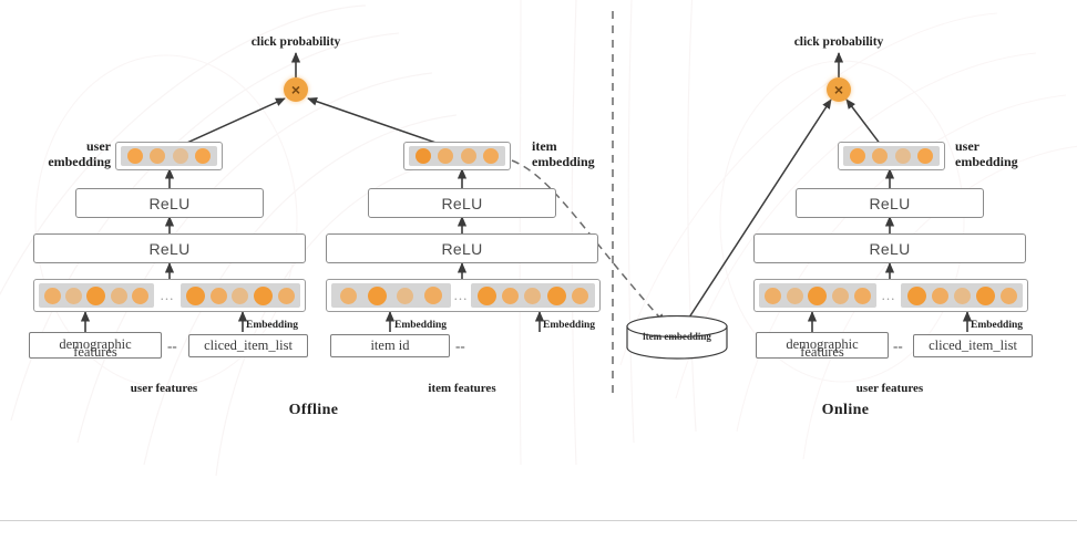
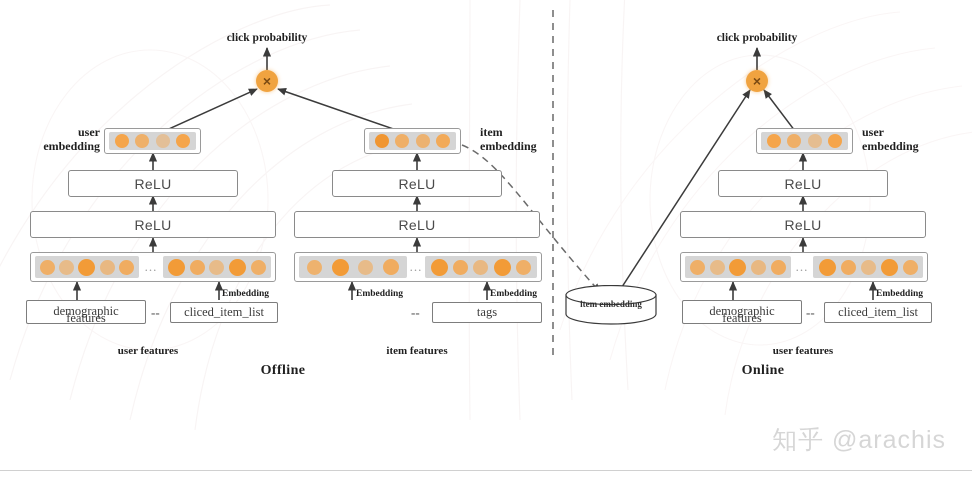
  click probability
  ×
  user
  embedding
  item
  embedding
  ReLU
  ReLU
  ...
  Embedding
  demographic
  features
  --
  cliced_item_list
  user features
  ReLU
  ReLU
  ...
  Embedding
  Embedding
- item id
  --
+ tags
  item features
  Offline
  click probability
  ×
  item embedding
  user
  embedding
  ReLU
  ReLU
  ...
  Embedding
  demographic
  features
  --
  cliced_item_list
  user features
  Online
+ 知乎 @arachis
